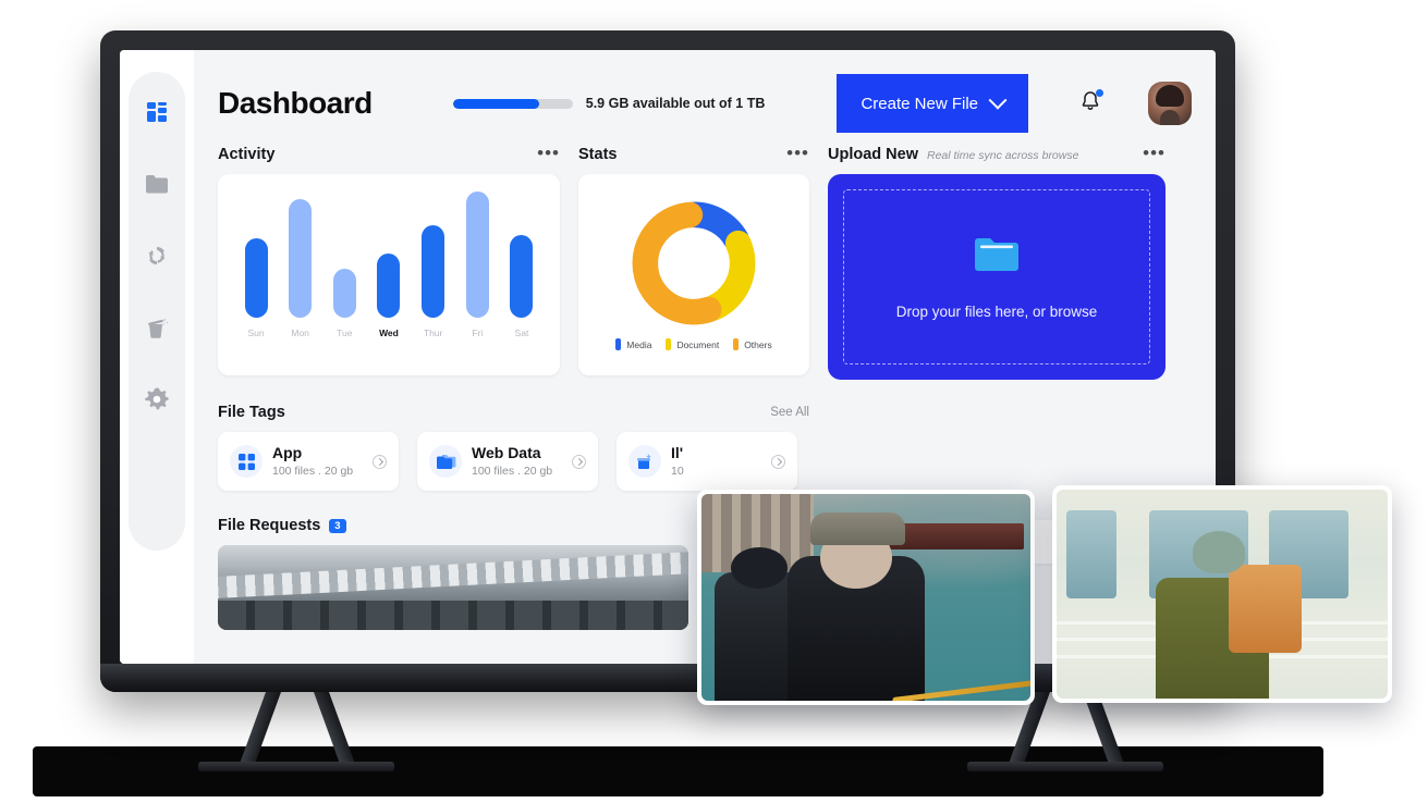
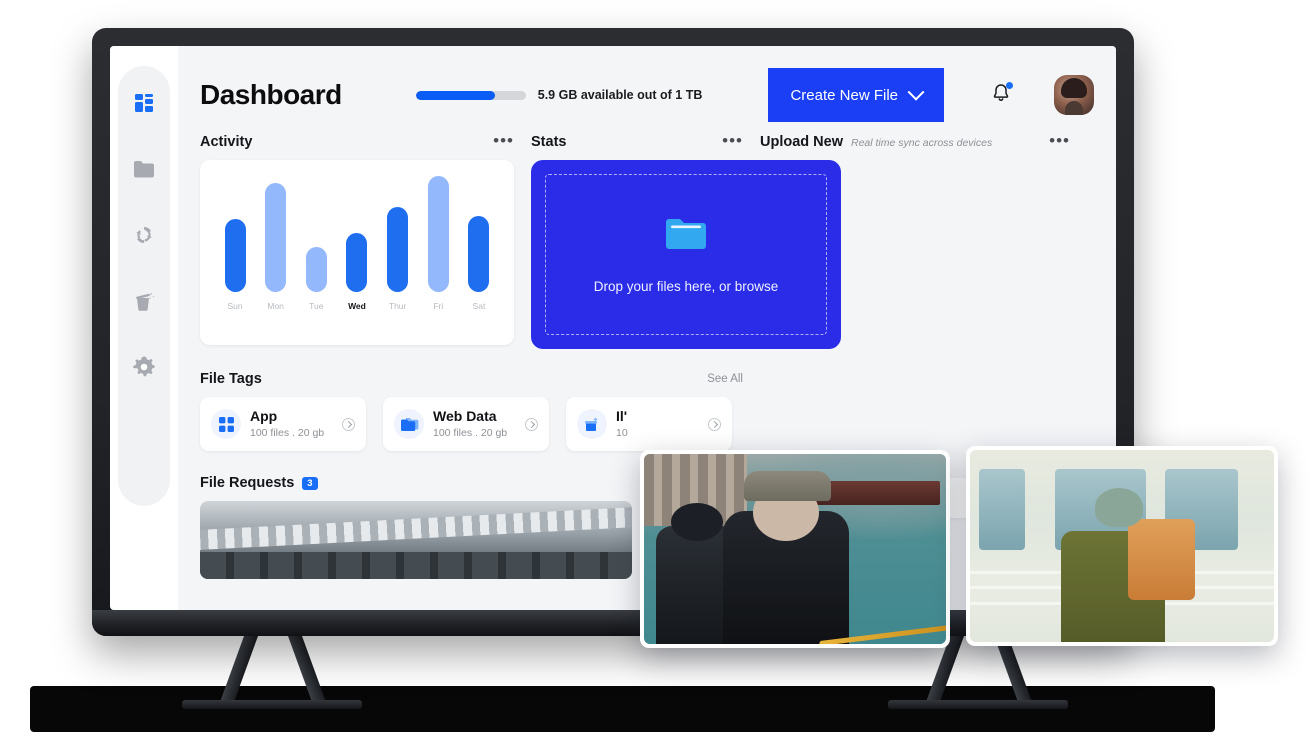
  Dashboard
  5.9 GB available out of 1 TB
  Create New File
  Activity
  •••
  Stats
  •••
  Upload New
- Real time sync across browse
+ Real time sync across devices
  •••
  Sun
  Mon
  Tue
  Wed
  Thur
  Fri
  Sat
- Media
- Document
- Others
  Drop your files here, or browse
  File Tags
  See All
  App
  100 files . 20 gb
  Web Data
  100 files . 20 gb
  Il'
  10
  File Requests
  3
